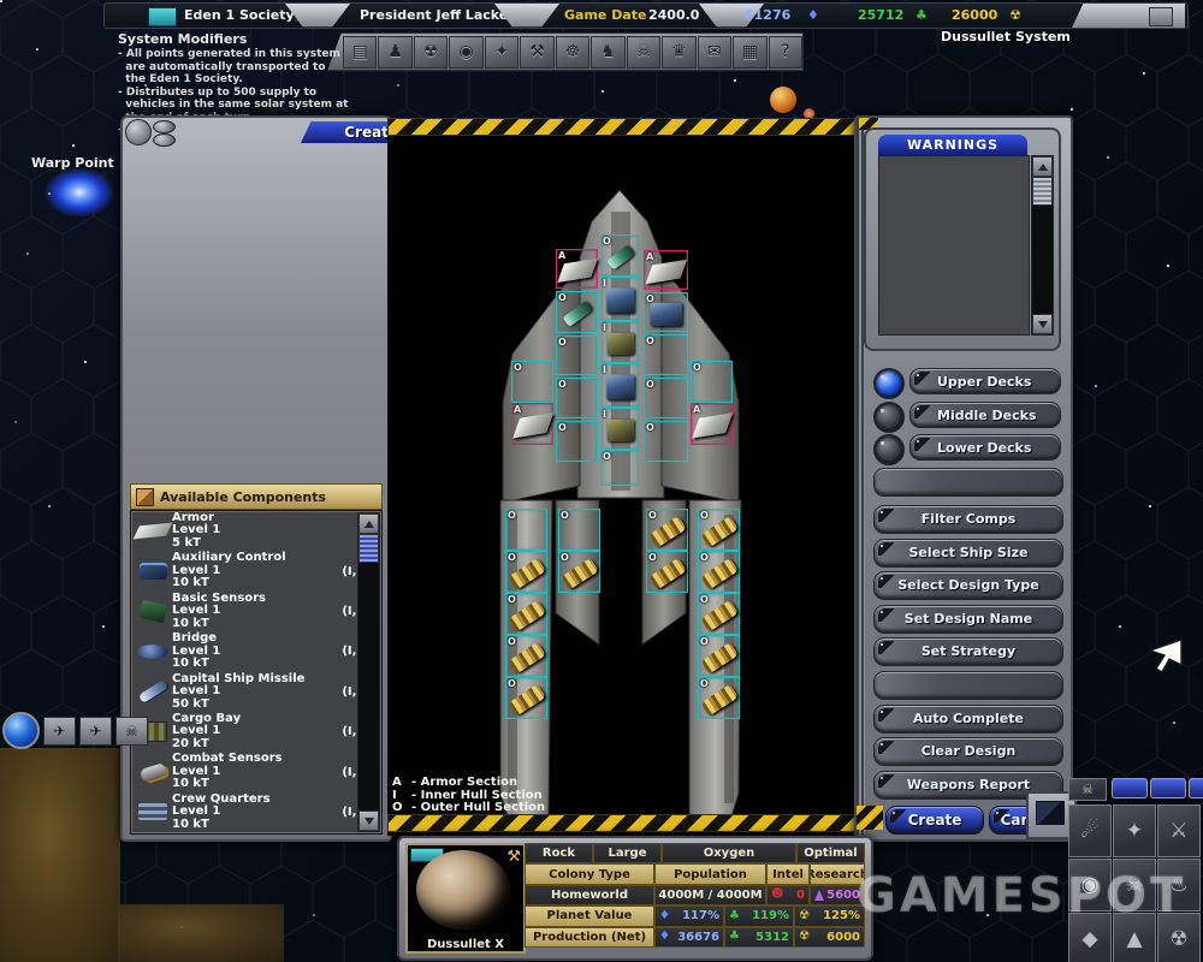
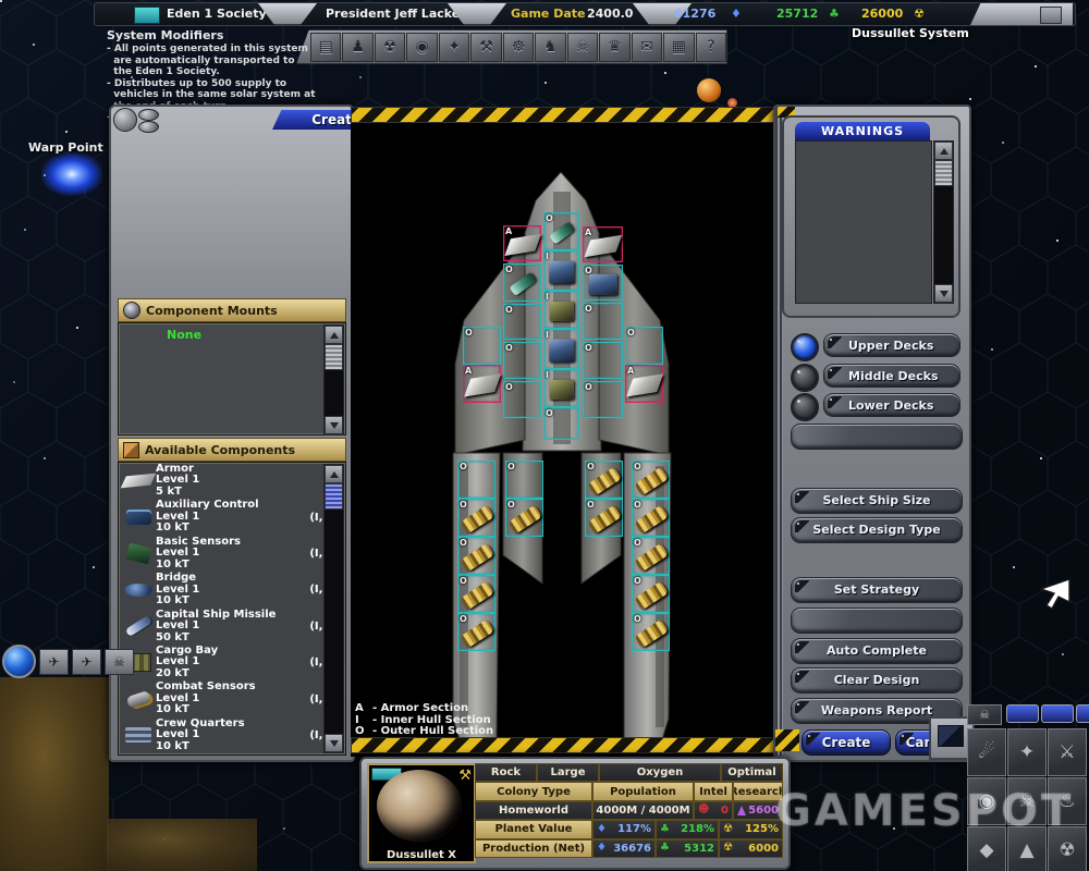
  Warp Point
  Eden 1 Society
  President Jeff Lack
  Game Date
  2400.0
  61276
  ♦
  25712
  ♣
  26000
  ☢
  ▤
  ♟
  ☢
  ◉
  ✦
  ⚒
  ☸
  ♞
  ☠
  ♛
  ✉
  ▦
  ?
  Dussullet System
  System Modifiers
  - All points generated in this system
  are automatically transported to
  the Eden 1 Society.
  - Distributes up to 500 supply to
  vehicles in the same solar system at
+ Component Mounts
+ None
  Available Components
  Armor
  Level 1
  5 kT
  Auxiliary Control
  Level 1
  10 kT
  Basic Sensors
  Level 1
  10 kT
  Bridge
  Level 1
  10 kT
  Capital Ship Missile
  Level 1
  50 kT
  Cargo Bay
  Level 1
  20 kT
  Combat Sensors
  Level 1
  10 kT
  Crew Quarters
  Level 1
  10 kT
  O
  A
  A
  I
  O
  O
  I
  O
  O
  O
  O
  I
  O
  O
  A
  A
  I
  O
  O
  O
  O
  O
  O
  O
  O
  O
  O
  O
  O
  O
  O
  O
  O
  O
  A
  - Armor Section
  I
  - Inner Hull Section
  O
  - Outer Hull Section
  WARNINGS
  Upper Decks
  Middle Decks
  Lower Decks
- Filter Comps
  Select Ship Size
  Select Design Type
- Set Design Name
  Set Strategy
  Auto Complete
  Clear Design
  Weapons Report
  Create
  ⚒
  Dussullet X
  Rock
  Large
  Oxygen
  Optimal
  Colony Type
  Population
  Intel
  Research
  Homeworld
  4000M / 4000M
  ☻
  0
  5600
  Planet Value
  ♦
  117%
  ♣
- 119%
+ 218%
  ☢
  125%
  Production (Net)
  ♦
  36676
  ♣
  5312
  ☢
  6000
  ✈
  ✈
  ☠
  ☠
  ☄
  ✦
  ⚔
  ◉
  ☠
  ♨
  ◆
  ▲
  ☢
  GAMESPOT
